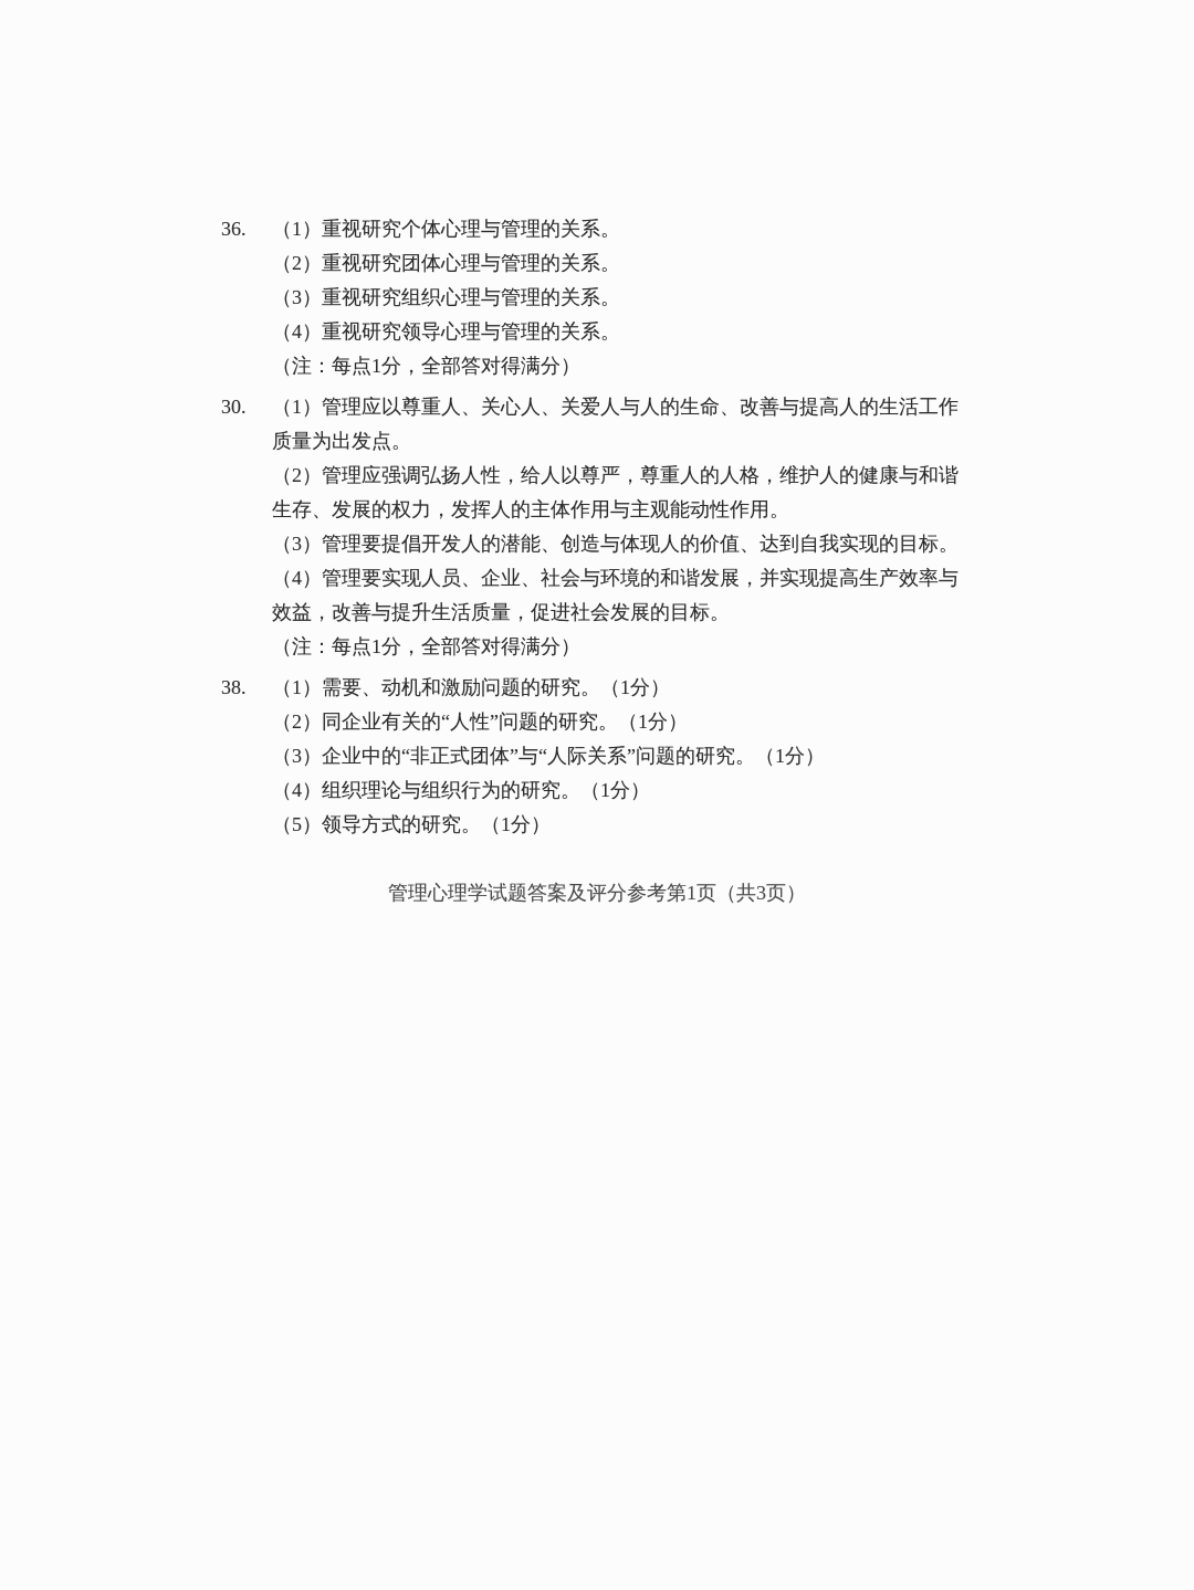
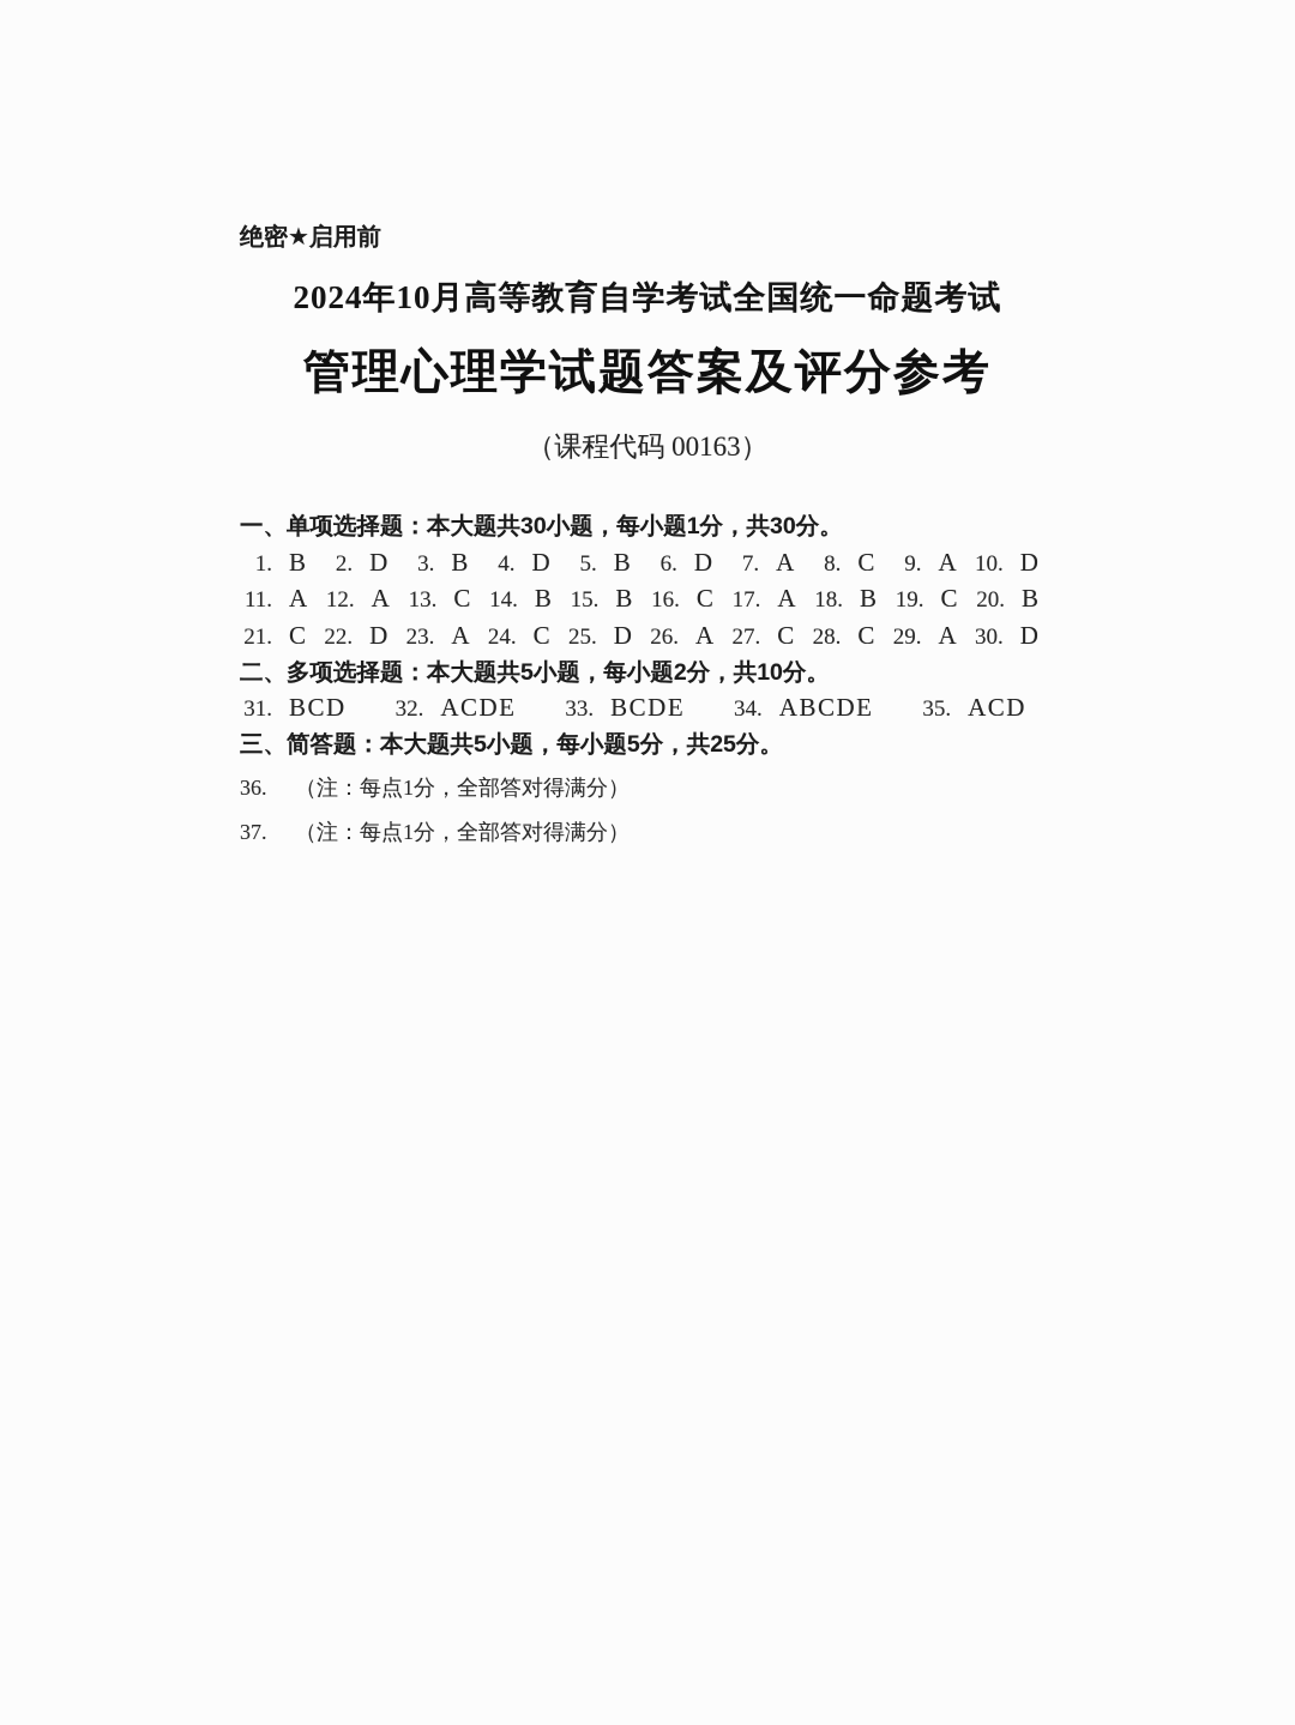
+ 绝密★启用前
+ 2024年10月高等教育自学考试全国统一命题考试
+ 管理心理学试题答案及评分参考
+ （课程代码 00163）
+ 一、单项选择题：本大题共30小题，每小题1分，共30分。
+ 1. B
+ 2. D
+ 3. B
+ 4. D
+ 5. B
+ 6. D
+ 7. A
+ 8. C
+ 9. A
+ 10. D
+ 11. A
+ 12. A
+ 13. C
+ 14. B
+ 15. B
+ 16. C
+ 17. A
+ 18. B
+ 19. C
+ 20. B
+ 21. C
+ 22. D
+ 23. A
+ 24. C
+ 25. D
+ 26. A
+ 27. C
+ 28. C
+ 29. A
+ 30. D
+ 二、多项选择题：本大题共5小题，每小题2分，共10分。
+ 31. BCD
+ 32. ACDE
+ 33. BCDE
+ 34. ABCDE
+ 35. ACD
+ 三、简答题：本大题共5小题，每小题5分，共25分。
  36.
- （1）重视研究个体心理与管理的关系。
- （2）重视研究团体心理与管理的关系。
- （3）重视研究组织心理与管理的关系。
- （4）重视研究领导心理与管理的关系。
  （注：每点1分，全部答对得满分）
- 30.
+ 37.
- （1）管理应以尊重人、关心人、关爱人与人的生命、改善与提高人的生活工作质量为出发点。
- （2）管理应强调弘扬人性，给人以尊严，尊重人的人格，维护人的健康与和谐生存、发展的权力，发挥人的主体作用与主观能动性作用。
- （3）管理要提倡开发人的潜能、创造与体现人的价值、达到自我实现的目标。
- （4）管理要实现人员、企业、社会与环境的和谐发展，并实现提高生产效率与效益，改善与提升生活质量，促进社会发展的目标。
  （注：每点1分，全部答对得满分）
- 38.
- （1）需要、动机和激励问题的研究。（1分）
- （2）同企业有关的“人性”问题的研究。（1分）
- （3）企业中的“非正式团体”与“人际关系”问题的研究。（1分）
- （4）组织理论与组织行为的研究。（1分）
- （5）领导方式的研究。（1分）
- 管理心理学试题答案及评分参考第1页（共3页）
